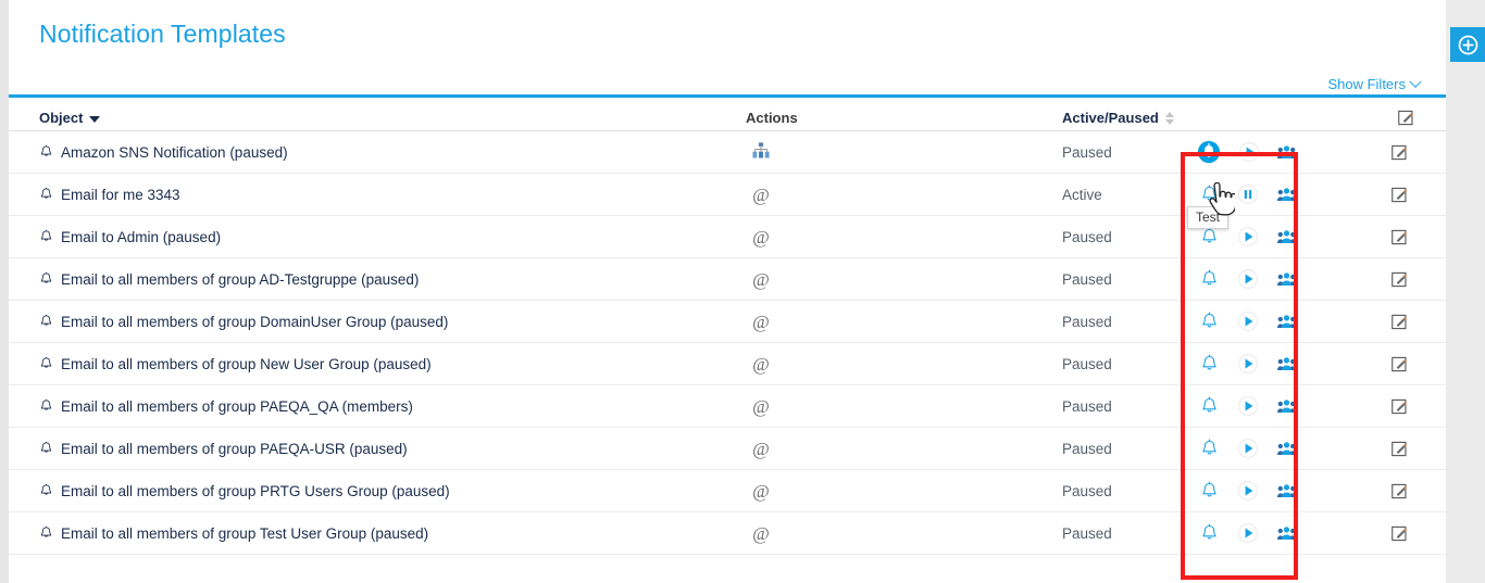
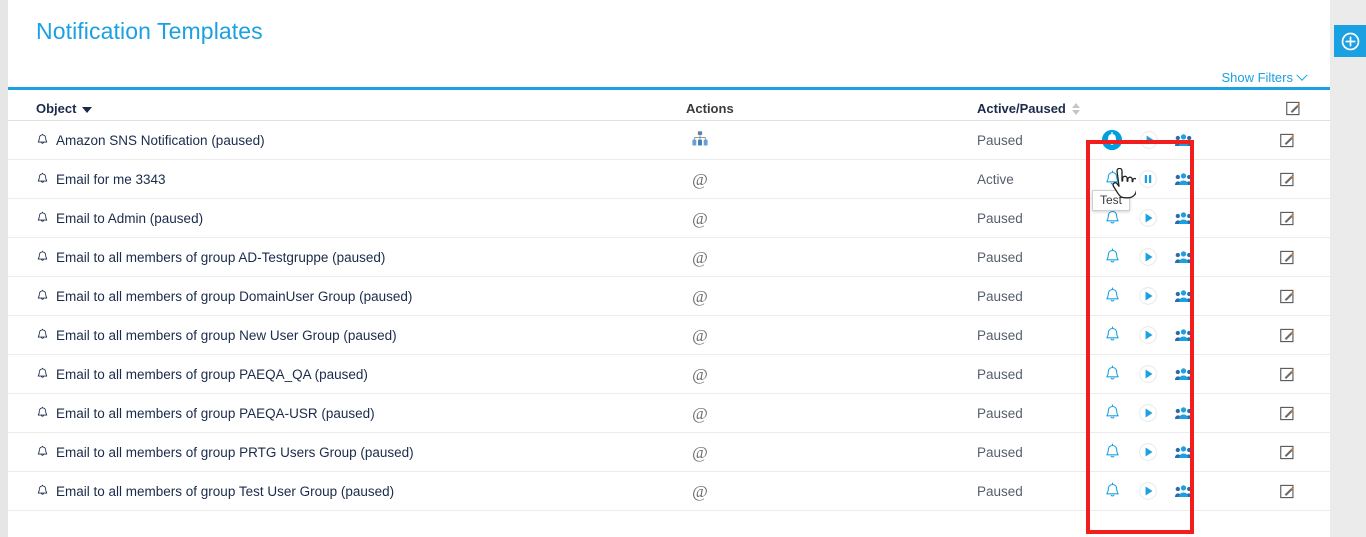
  Notification Templates
  Show Filters
  Object
  Actions
  Active/Paused
  Amazon SNS Notification (paused)
  Paused
  Email for me 3343
  @
  Active
  Email to Admin (paused)
  @
  Paused
  Email to all members of group AD-Testgruppe (paused)
  @
  Paused
  Email to all members of group DomainUser Group (paused)
  @
  Paused
  Email to all members of group New User Group (paused)
  @
  Paused
- Email to all members of group PAEQA_QA (members)
+ Email to all members of group PAEQA_QA (paused)
  @
  Paused
  Email to all members of group PAEQA-USR (paused)
  @
  Paused
  Email to all members of group PRTG Users Group (paused)
  @
  Paused
  Email to all members of group Test User Group (paused)
  @
  Paused
  Test
